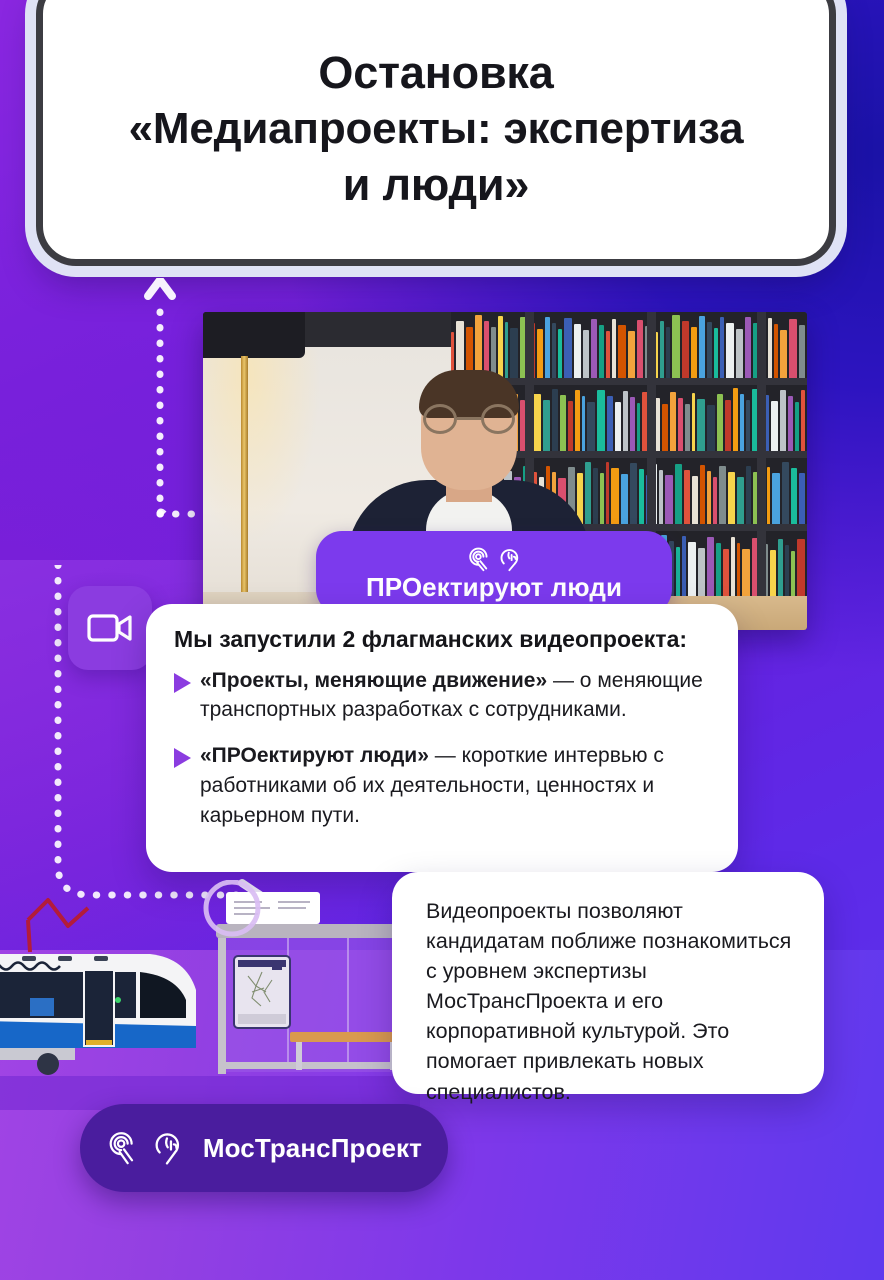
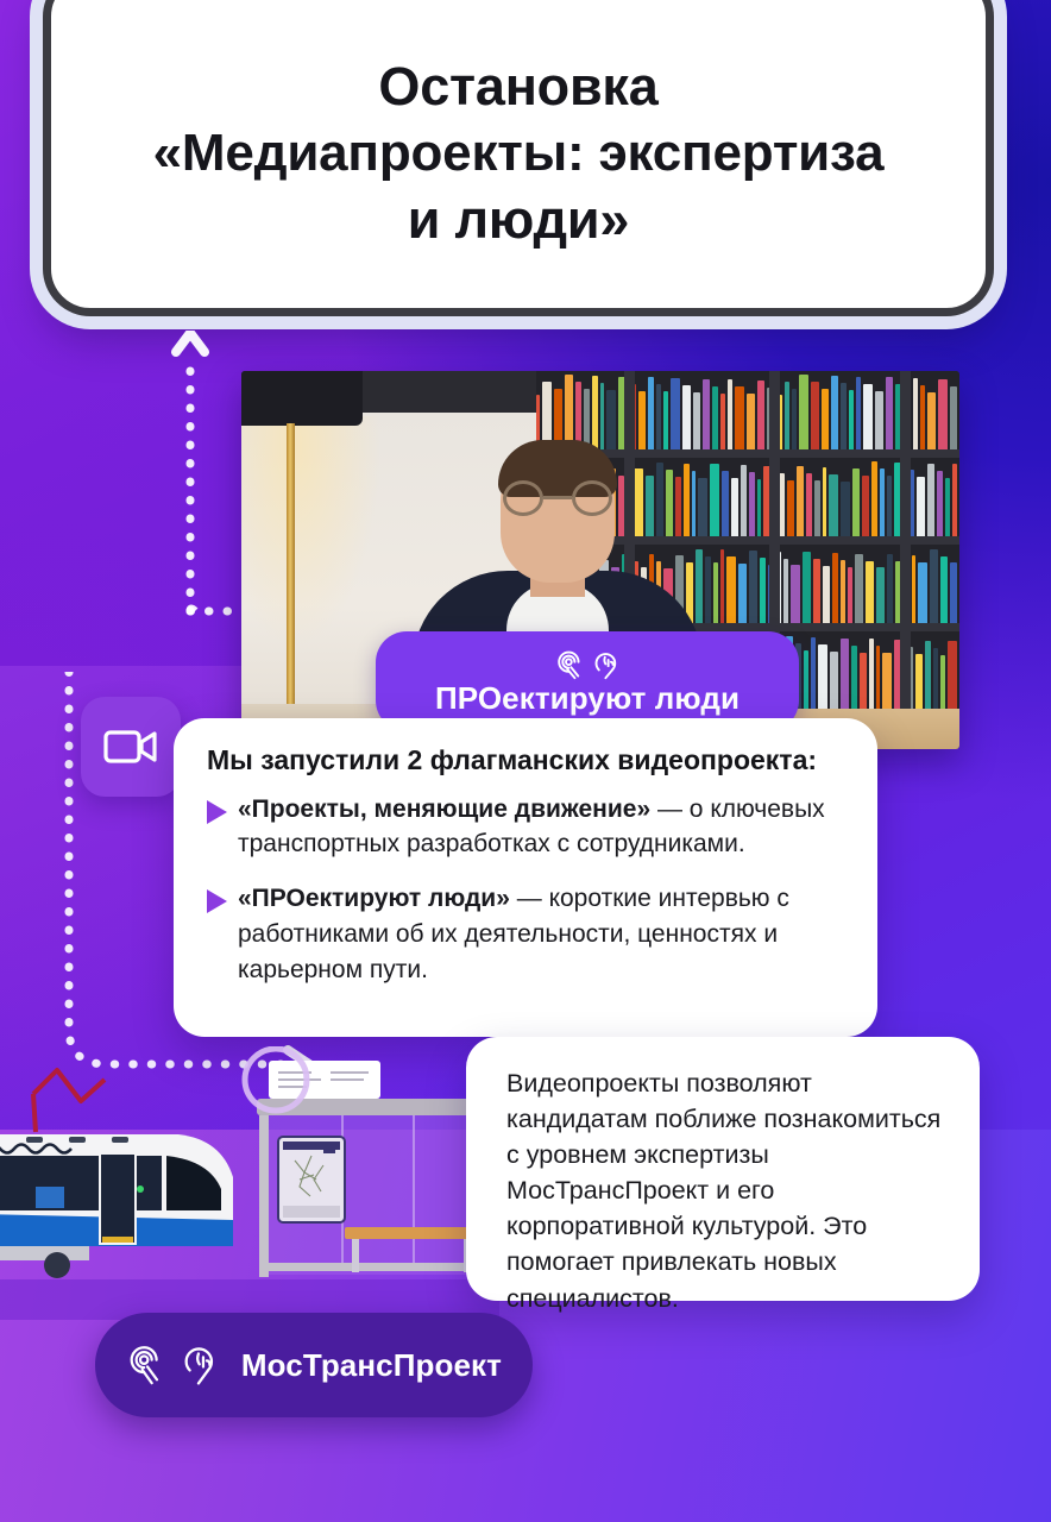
  Остановка
  «Медиапроекты: экспертиза
  и люди»
  ПРОектируют люди
  Мы запустили 2 флагманских видеопроекта:
- «Проекты, меняющие движение» — о меняющие транспортных разработках с сотрудниками.
+ «Проекты, меняющие движение» — о ключевых транспортных разработках с сотрудниками.
  «ПРОектируют люди» — короткие интервью с работниками об их деятельности, ценностях и карьерном пути.
- Видеопроекты позволяют кандидатам поближе познакомиться с уровнем экспертизы МосТрансПроекта и его корпоративной культурой. Это помогает привлекать новых специалистов.
+ Видеопроекты позволяют кандидатам поближе познакомиться с уровнем экспертизы МосТрансПроект и его корпоративной культурой. Это помогает привлекать новых специалистов.
  МосТрансПроект
